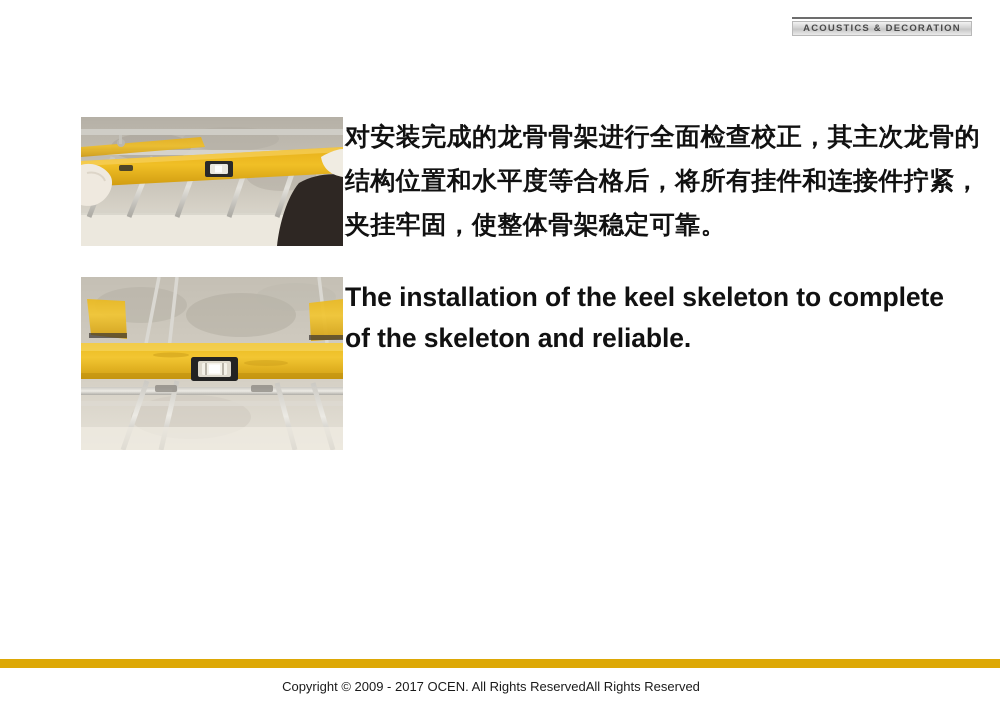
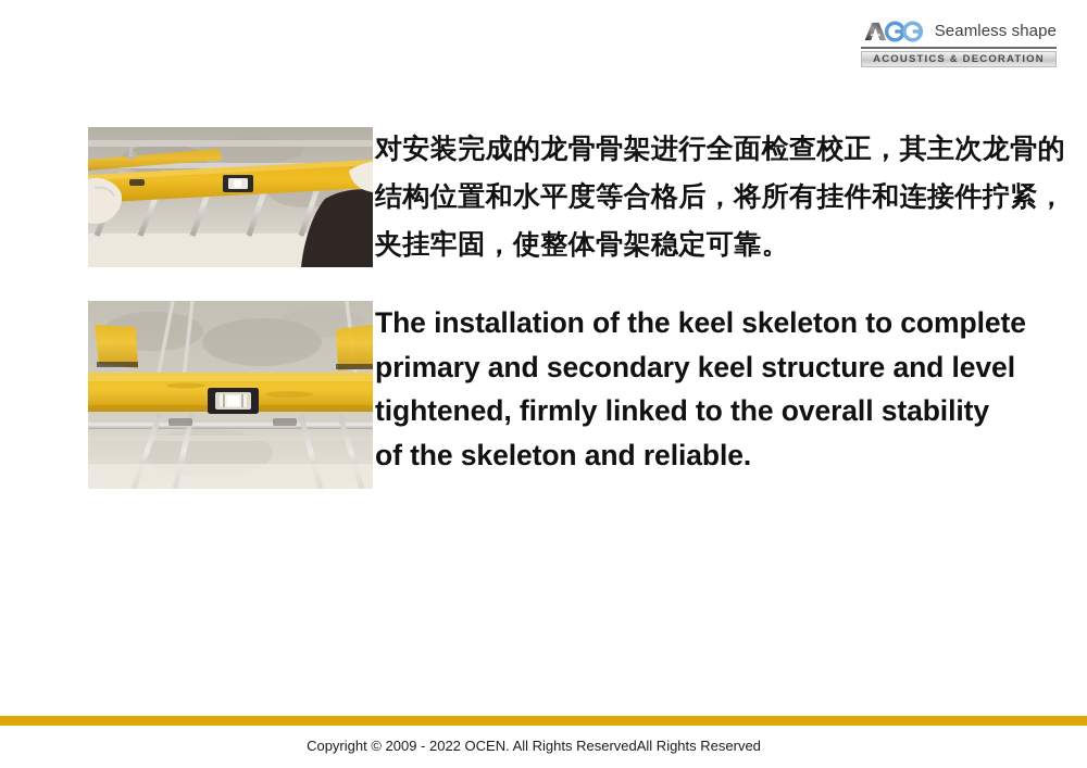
+ Seamless shape
  ACOUSTICS & DECORATION
  对安装完成的龙骨骨架进行全面检查校正，其主次龙骨的结构位置和水平度等合格后，将所有挂件和连接件拧紧，夹挂牢固，使整体骨架稳定可靠。
  The installation of the keel skeleton to complete
+ primary and secondary keel structure and level
+ tightened, firmly linked to the overall stability
  of the skeleton and reliable.
- Copyright © 2009 - 2017 OCEN. All Rights ReservedAll Rights Reserved
+ Copyright © 2009 - 2022 OCEN. All Rights ReservedAll Rights Reserved
